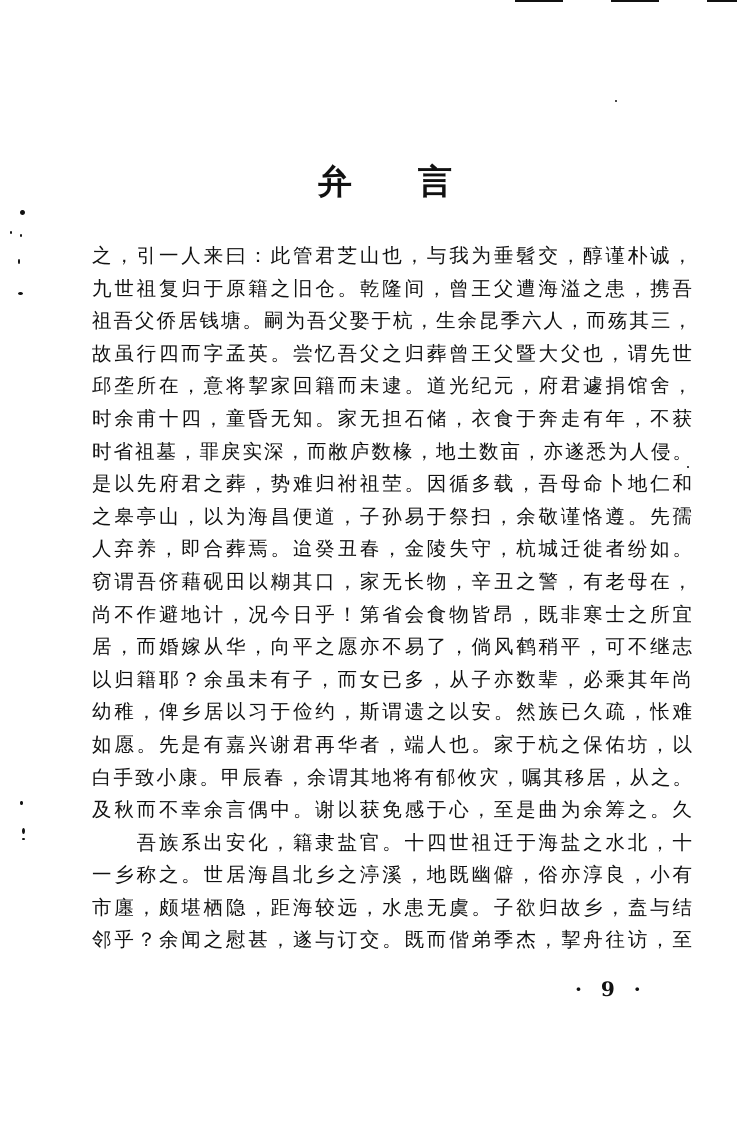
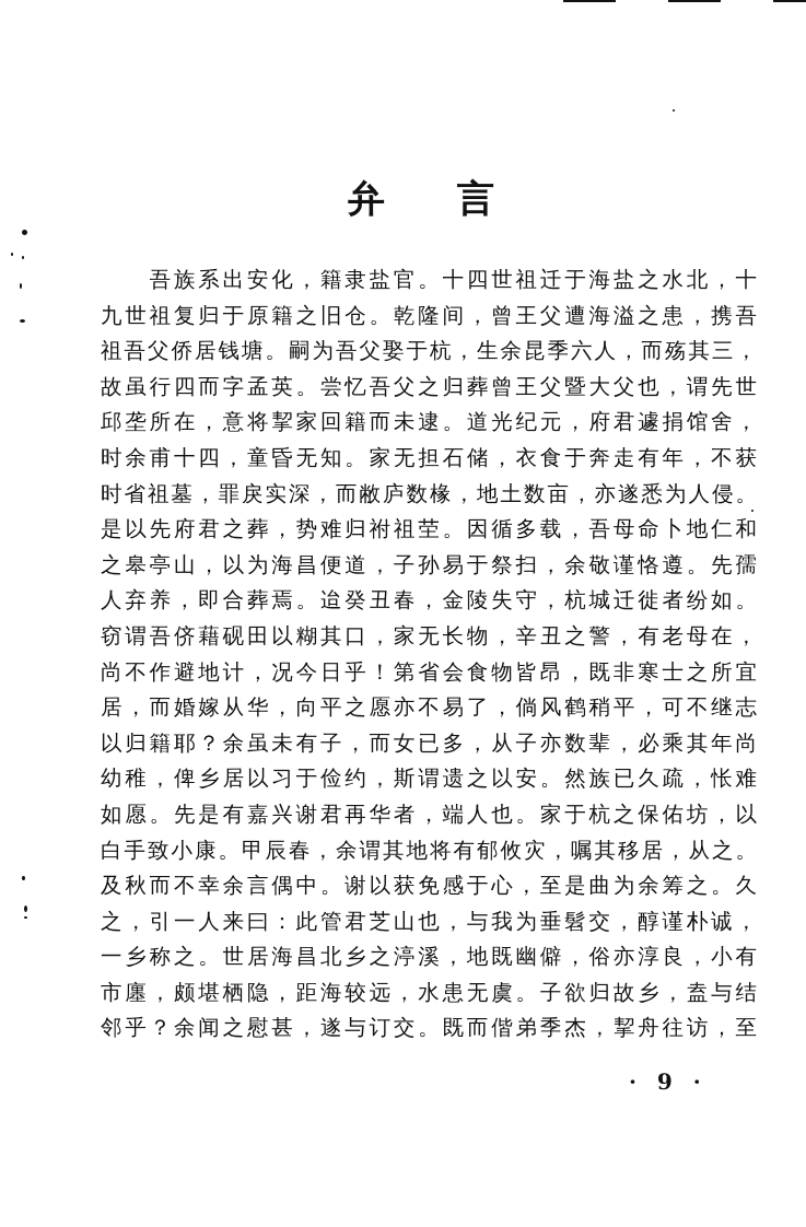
  弁
  言
- 之，引一人来曰：此管君芝山也，与我为垂髫交，醇谨朴诚，
+ 吾族系出安化，籍隶盐官。十四世祖迁于海盐之水北，十
  九世祖复归于原籍之旧仓。乾隆间，曾王父遭海溢之患，携吾
  祖吾父侨居钱塘。嗣为吾父娶于杭，生余昆季六人，而殇其三，
  故虽行四而字孟英。尝忆吾父之归葬曾王父暨大父也，谓先世
  邱垄所在，意将挈家回籍而未逮。道光纪元，府君遽捐馆舍，
  时余甫十四，童昏无知。家无担石储，衣食于奔走有年，不获
  时省祖墓，罪戾实深，而敝庐数椽，地土数亩，亦遂悉为人侵。
  是以先府君之葬，势难归祔祖茔。因循多载，吾母命卜地仁和
  之皋亭山，以为海昌便道，子孙易于祭扫，余敬谨恪遵。先孺
  人弃养，即合葬焉。迨癸丑春，金陵失守，杭城迁徙者纷如。
  窃谓吾侪藉砚田以糊其口，家无长物，辛丑之警，有老母在，
  尚不作避地计，况今日乎！第省会食物皆昂，既非寒士之所宜
  居，而婚嫁从华，向平之愿亦不易了，倘风鹤稍平，可不继志
  以归籍耶？余虽未有子，而女已多，从子亦数辈，必乘其年尚
  幼稚，俾乡居以习于俭约，斯谓遗之以安。然族已久疏，怅难
  如愿。先是有嘉兴谢君再华者，端人也。家于杭之保佑坊，以
  白手致小康。甲辰春，余谓其地将有郁攸灾，嘱其移居，从之。
  及秋而不幸余言偶中。谢以获免感于心，至是曲为余筹之。久
- 吾族系出安化，籍隶盐官。十四世祖迁于海盐之水北，十
+ 之，引一人来曰：此管君芝山也，与我为垂髫交，醇谨朴诚，
  一乡称之。世居海昌北乡之渟溪，地既幽僻，俗亦淳良，小有
  市廛，颇堪栖隐，距海较远，水患无虞。子欲归故乡，盍与结
  邻乎？余闻之慰甚，遂与订交。既而偕弟季杰，挈舟往访，至
  · 9 ·
